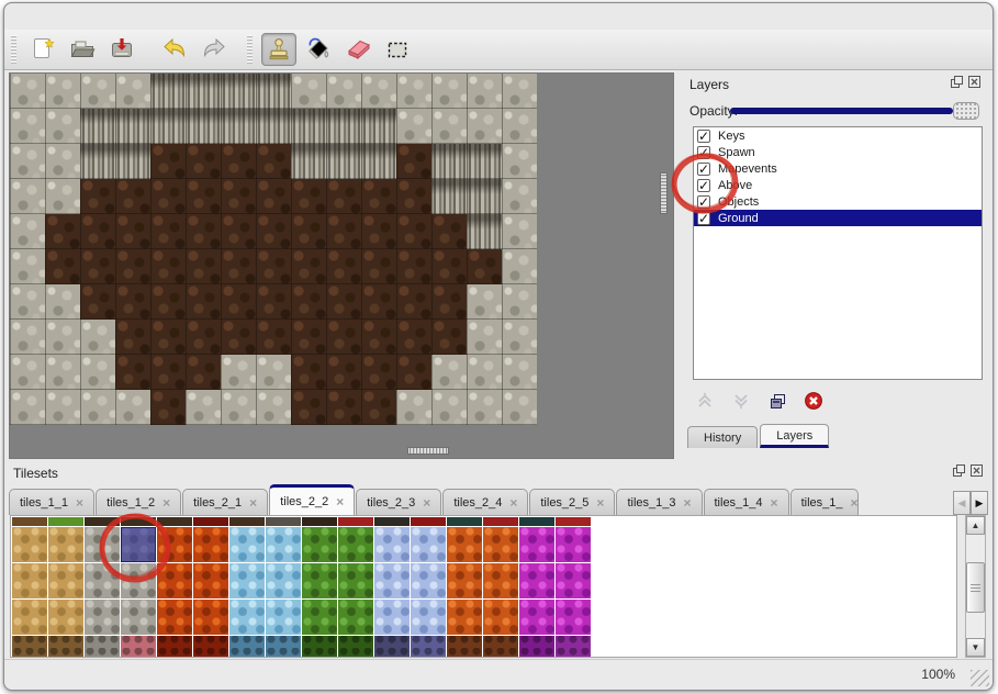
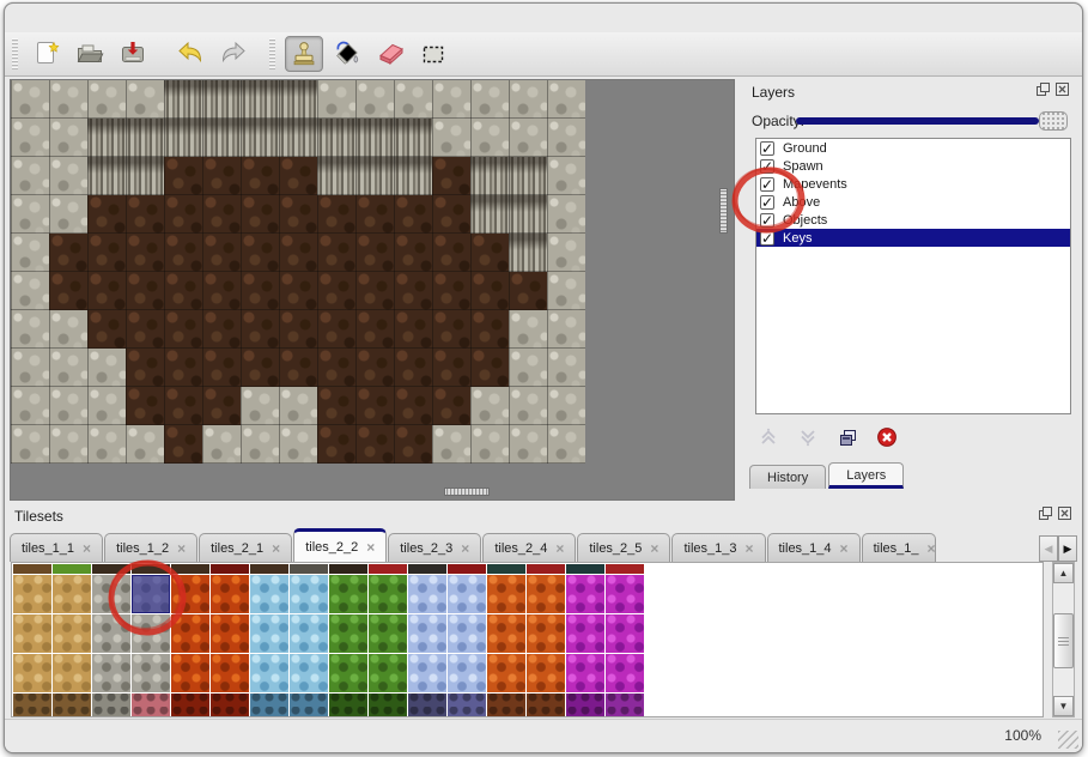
  Layers
  Opacit
  ✓
- Keys
+ Ground
  ✓
  Spawn
  ✓
  Mapevents
  ✓
  Above
  ✓
  Objects
  ✓
- Ground
+ Keys
  History
  Layers
  Tilesets
  tiles_1_1
  ×
  tiles_1_2
  ×
  tiles_2_1
  ×
  tiles_2_2
  ×
  tiles_2_3
  ×
  tiles_2_4
  ×
  tiles_2_5
  ×
  tiles_1_3
  ×
  tiles_1_4
  ×
  tiles_1_
  ×
  ◀
  ▶
  ▲
  ▼
  100%
